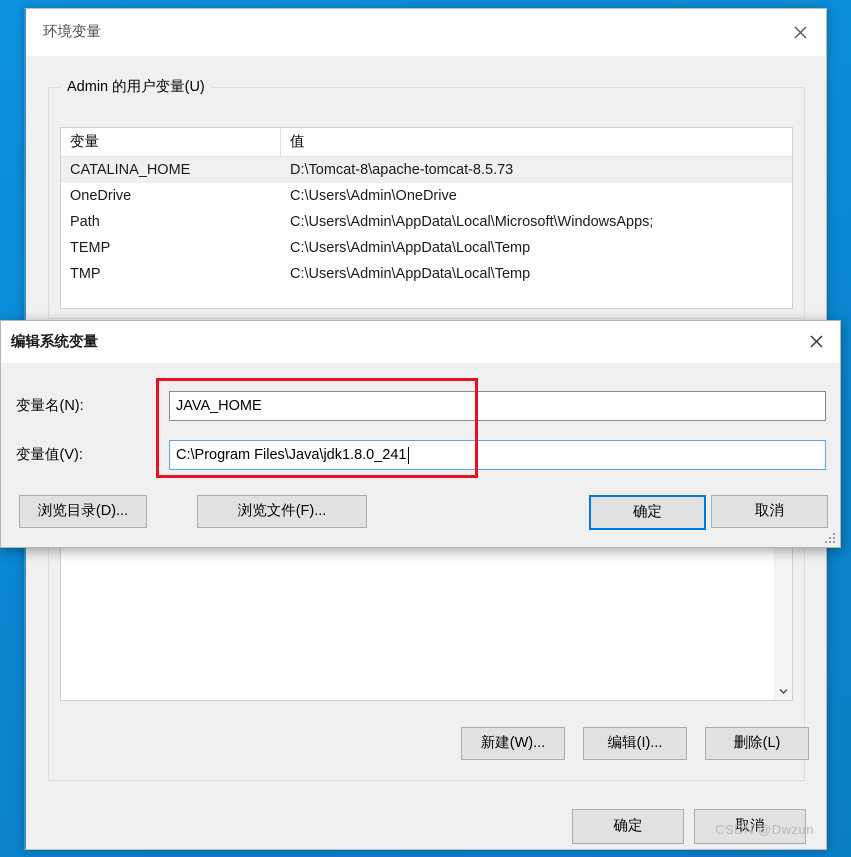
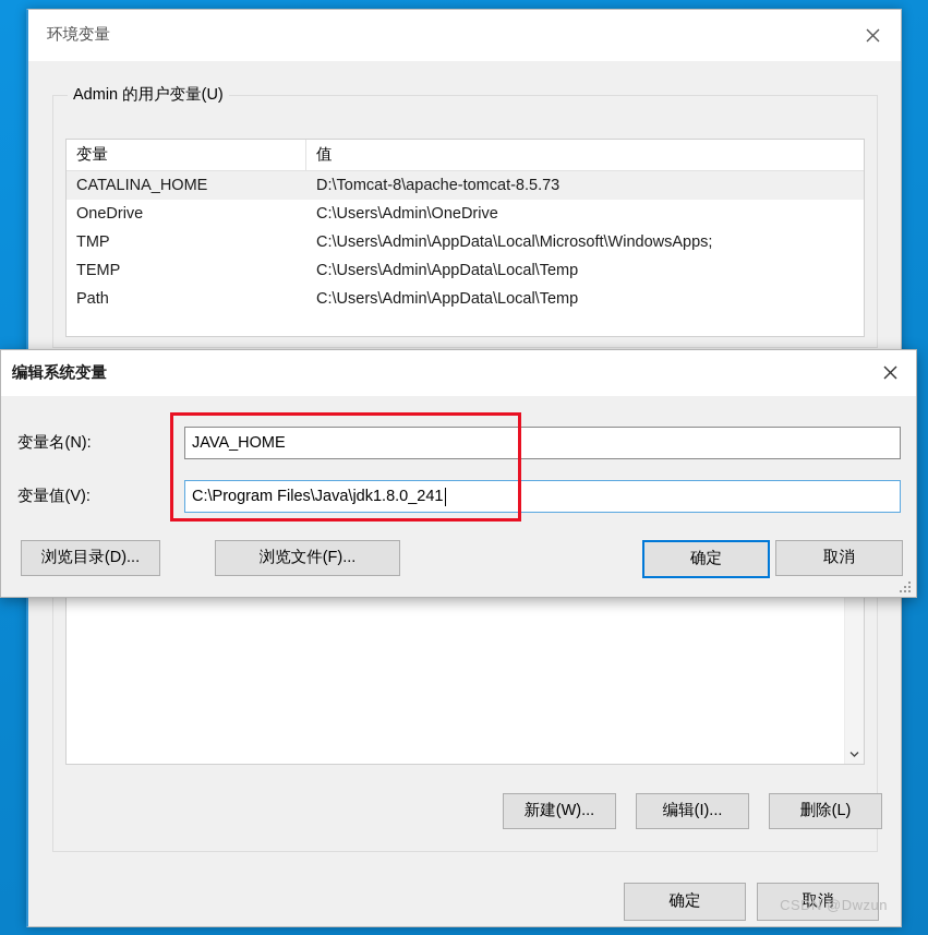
  环境变量
  Admin 的用户变量(U)
  变量
  值
  CATALINA_HOME
  D:\Tomcat-8\apache-tomcat-8.5.73
  OneDrive
  C:\Users\Admin\OneDrive
- Path
+ TMP
  C:\Users\Admin\AppData\Local\Microsoft\WindowsApps;
  TEMP
  C:\Users\Admin\AppData\Local\Temp
- TMP
+ Path
  C:\Users\Admin\AppData\Local\Temp
  新建(W)...
  编辑(I)...
  删除(L)
  确定
  取消
  CSDN @Dwzun
  编辑系统变量
  变量名(N):
  JAVA_HOME
  变量值(V):
  C:\Program Files\Java\jdk1.8.0_241
  浏览目录(D)...
  浏览文件(F)...
  确定
  取消
